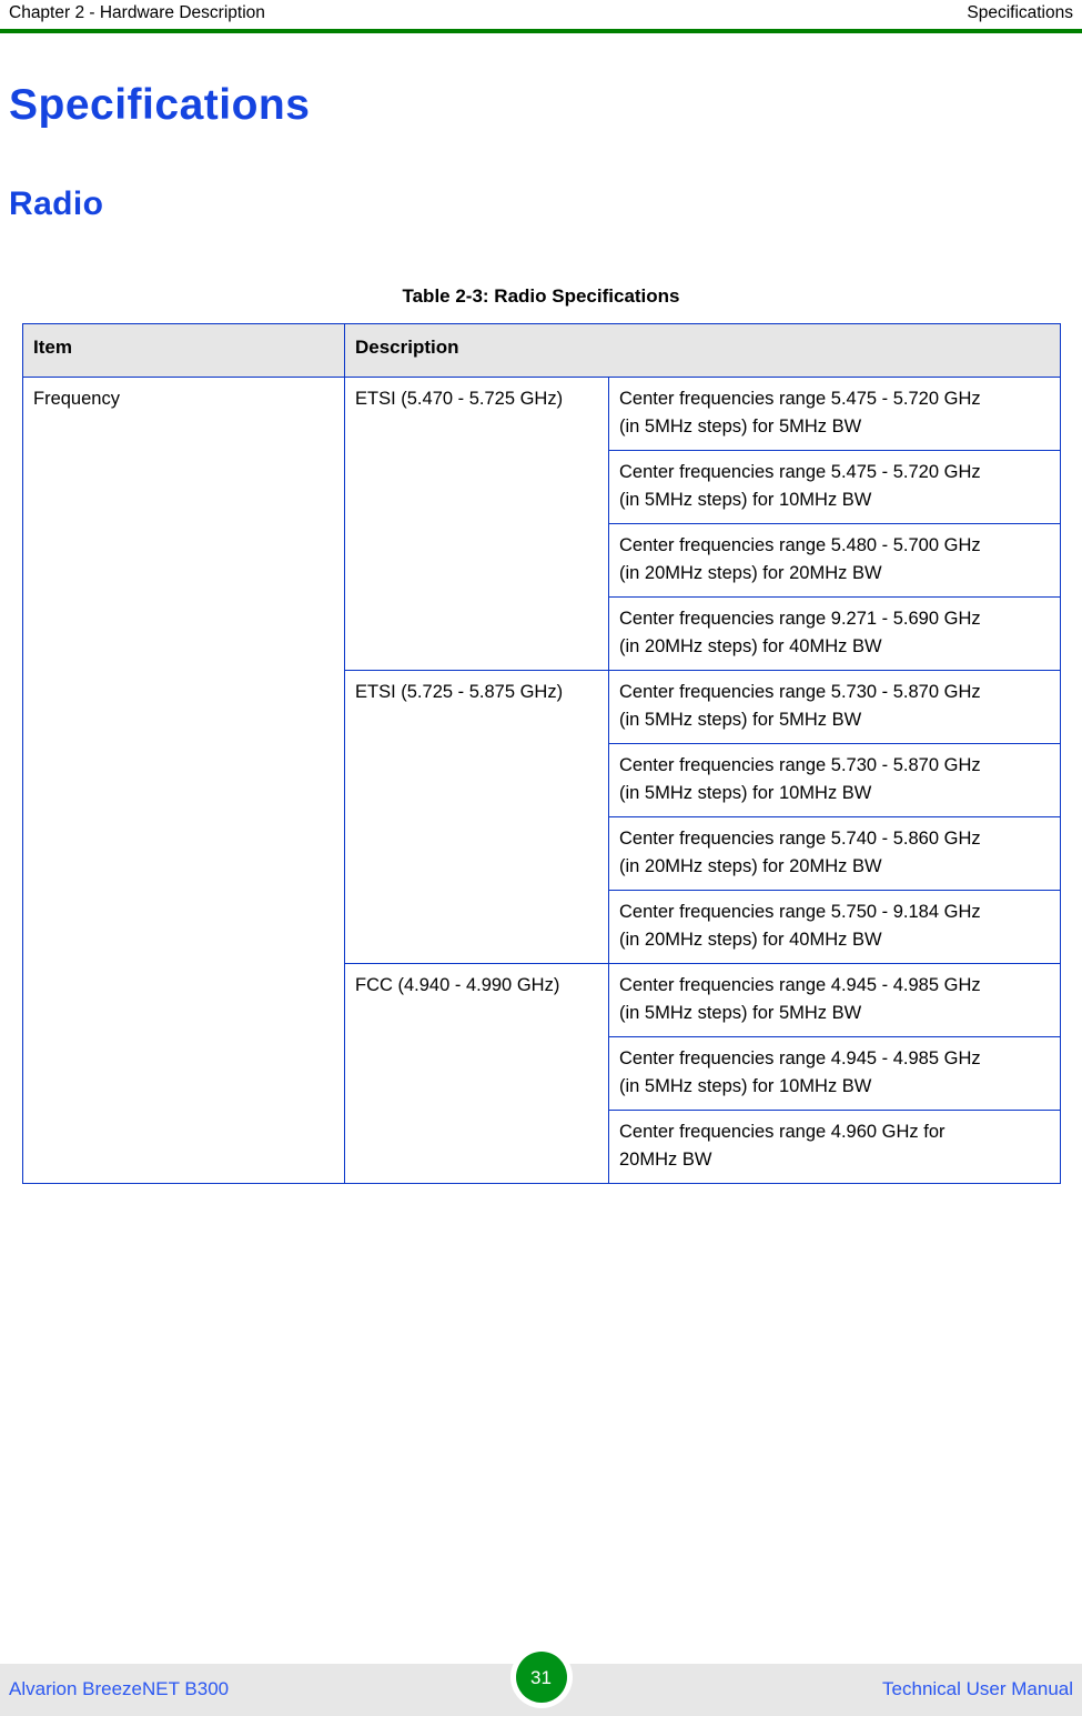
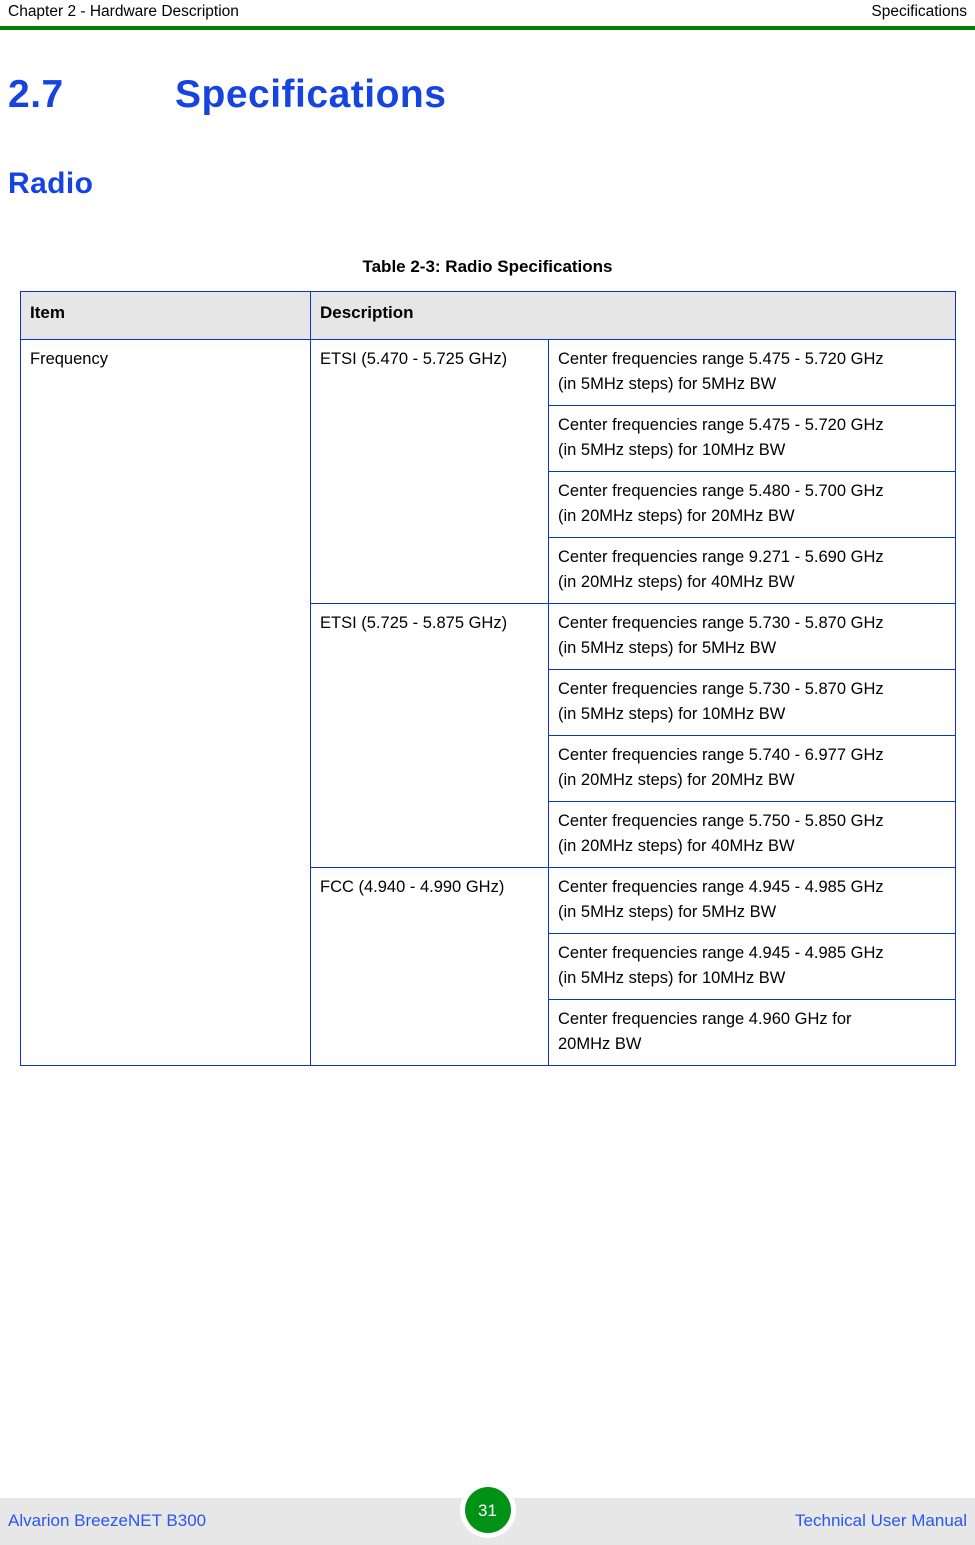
  Chapter 2 - Hardware Description
  Specifications
+ 2.7
  Specifications
  Radio
  Table 2-3: Radio Specifications
  Item	Description
  Frequency	ETSI (5.470 - 5.725 GHz)	Center frequencies range 5.475 - 5.720 GHz(in 5MHz steps) for 5MHz BW
  Center frequencies range 5.475 - 5.720 GHz(in 5MHz steps) for 10MHz BW
  Center frequencies range 5.480 - 5.700 GHz(in 20MHz steps) for 20MHz BW
  Center frequencies range 9.271 - 5.690 GHz(in 20MHz steps) for 40MHz BW
  ETSI (5.725 - 5.875 GHz)	Center frequencies range 5.730 - 5.870 GHz(in 5MHz steps) for 5MHz BW
  Center frequencies range 5.730 - 5.870 GHz(in 5MHz steps) for 10MHz BW
- Center frequencies range 5.740 - 5.860 GHz(in 20MHz steps) for 20MHz BW
+ Center frequencies range 5.740 - 6.977 GHz(in 20MHz steps) for 20MHz BW
- Center frequencies range 5.750 - 9.184 GHz(in 20MHz steps) for 40MHz BW
+ Center frequencies range 5.750 - 5.850 GHz(in 20MHz steps) for 40MHz BW
  FCC (4.940 - 4.990 GHz)	Center frequencies range 4.945 - 4.985 GHz(in 5MHz steps) for 5MHz BW
  Center frequencies range 4.945 - 4.985 GHz(in 5MHz steps) for 10MHz BW
  Center frequencies range 4.960 GHz for20MHz BW
  Alvarion BreezeNET B300
  31
  Technical User Manual
